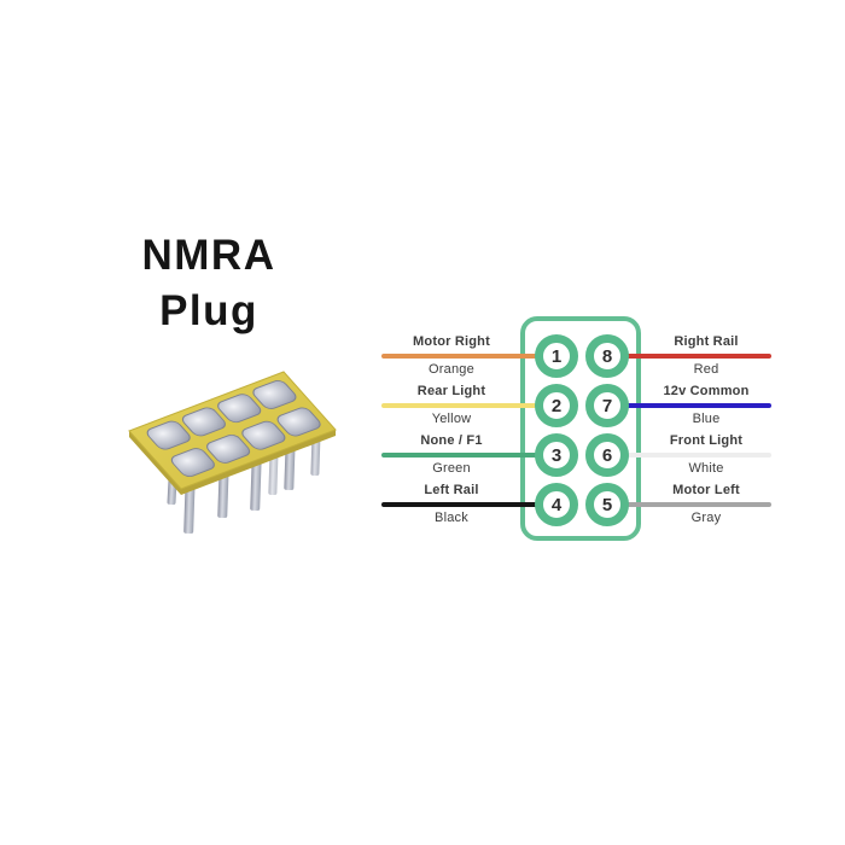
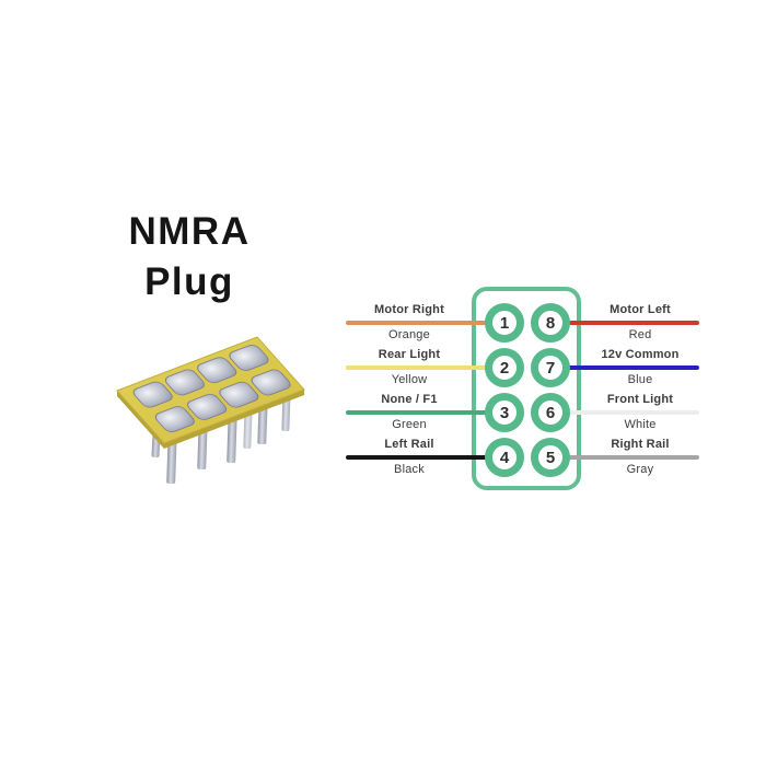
  NMRA
  Plug
  Motor Right
  Orange
- Right Rail
+ Motor Left
  Red
  1
  8
  Rear Light
  Yellow
  12v Common
  Blue
  2
  7
  None / F1
  Green
  Front Light
  White
  3
  6
  Left Rail
  Black
- Motor Left
+ Right Rail
  Gray
  4
  5
